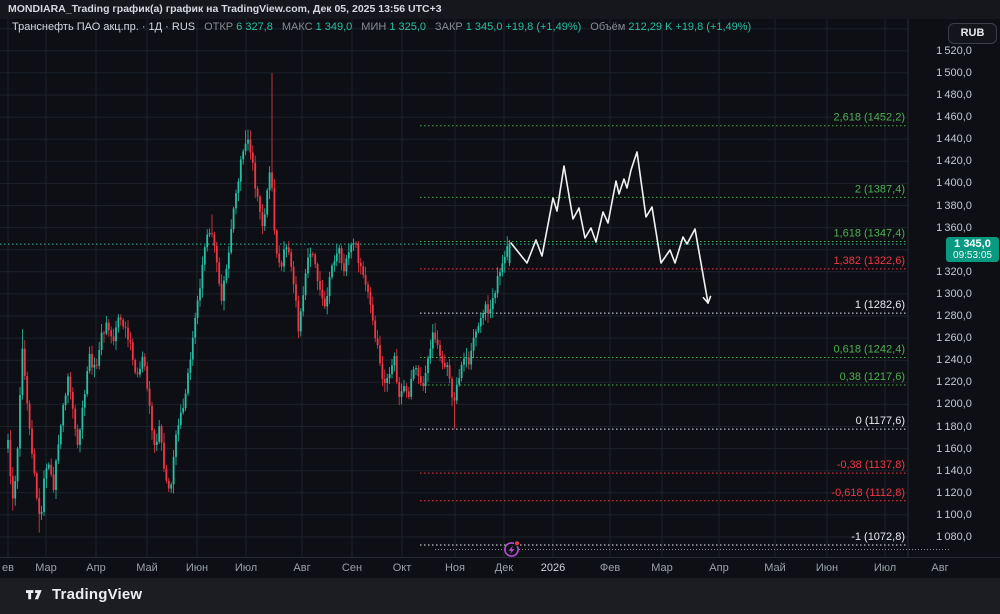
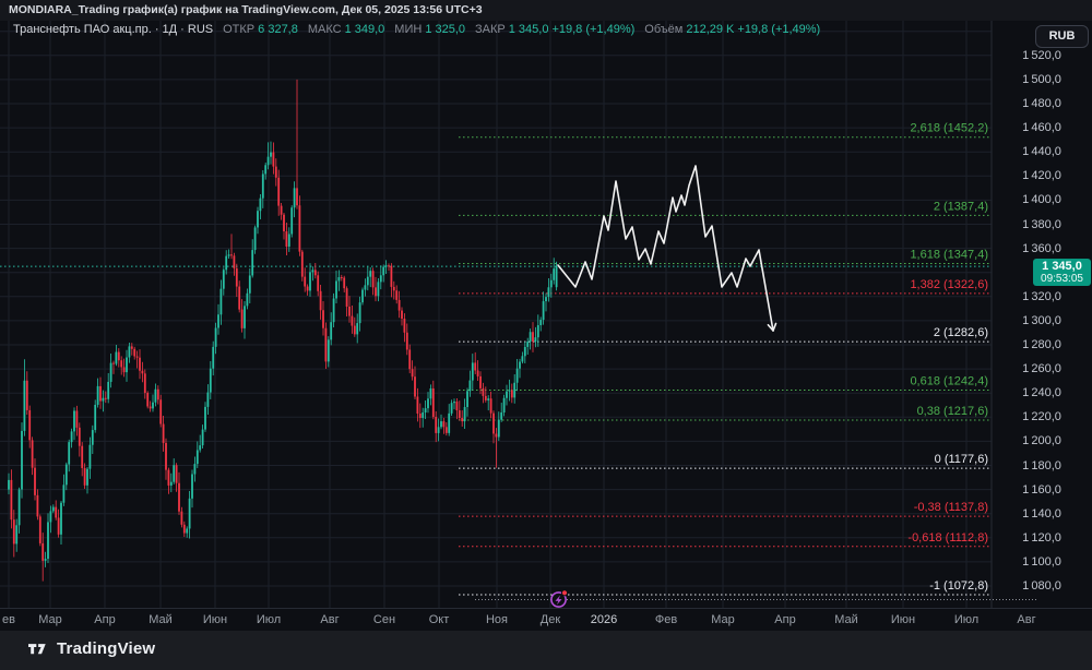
  2,618 (1452,2)
  2 (1387,4)
  1,618 (1347,4)
  1,382 (1322,6)
- 1 (1282,6)
+ 2 (1282,6)
  0,618 (1242,4)
  0,38 (1217,6)
  0 (1177,6)
  -0,38 (1137,8)
  -0,618 (1112,8)
  -1 (1072,8)
  MONDIARA_Trading график(а) график на TradingView.com, Дек 05, 2025 13:56 UTC+3
  Транснефть ПАО акц.пр. · 1Д · RUS
  ОТКР 6 327,8 МАКС 1 349,0 МИН 1 325,0 ЗАКР 1 345,0 +19,8 (+1,49%) Объём 212,29 K +19,8 (+1,49%)
  RUB
  1 520,0
  1 500,0
  1 480,0
  1 460,0
  1 440,0
  1 420,0
  1 400,0
  1 380,0
  1 360,0
  1 320,0
  1 300,0
  1 280,0
  1 260,0
  1 240,0
  1 220,0
  1 200,0
  1 180,0
  1 160,0
  1 140,0
  1 120,0
  1 100,0
  1 080,0
  1 345,0
  09:53:05
  ев
  Мар
  Апр
  Май
  Июн
  Июл
  Авг
  Сен
  Окт
  Ноя
  Дек
  2026
  Фев
  Мар
  Апр
  Май
  Июн
  Июл
  Авг
  TradingView
